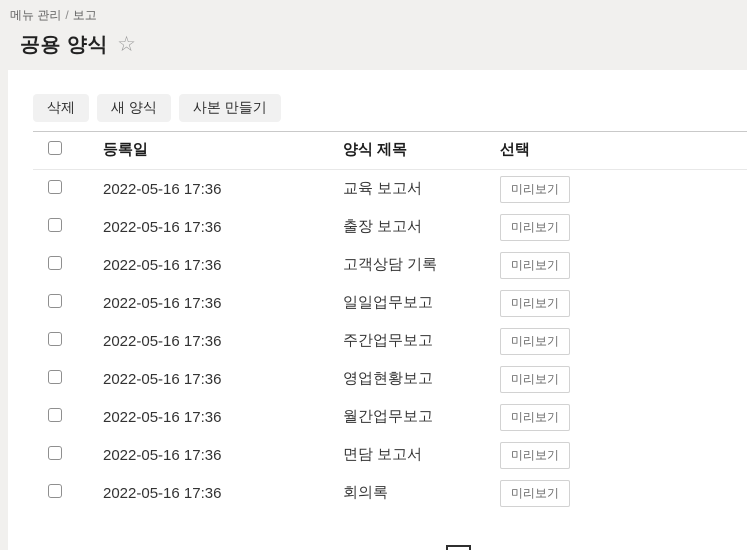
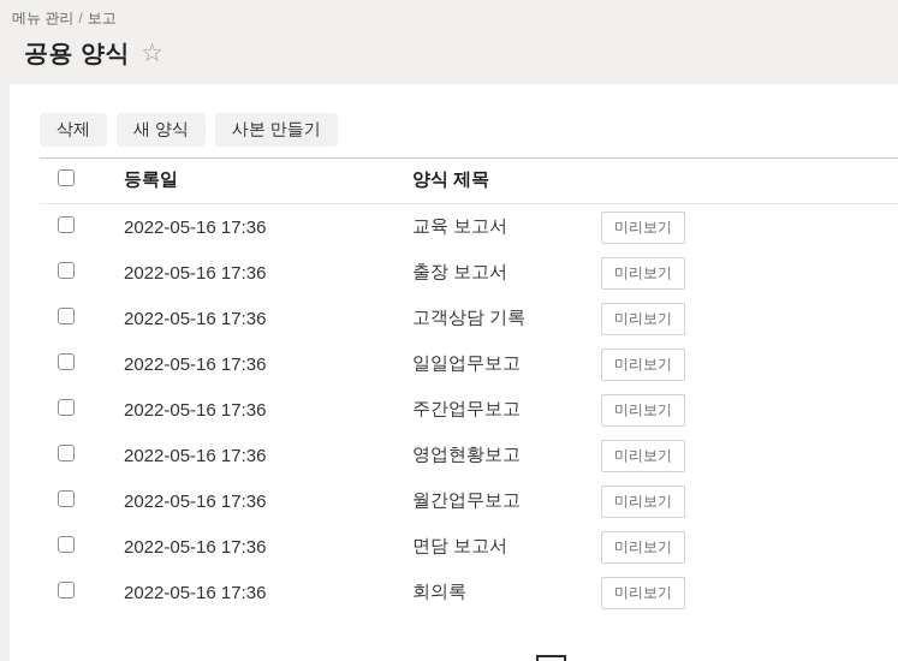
  메뉴 관리 / 보고
  공용 양식
  ☆
  삭제
  새 양식
  사본 만들기
  등록일
  양식 제목
- 선택
  2022-05-16 17:36
  교육 보고서
  미리보기
  2022-05-16 17:36
  출장 보고서
  미리보기
  2022-05-16 17:36
  고객상담 기록
  미리보기
  2022-05-16 17:36
  일일업무보고
  미리보기
  2022-05-16 17:36
  주간업무보고
  미리보기
  2022-05-16 17:36
  영업현황보고
  미리보기
  2022-05-16 17:36
  월간업무보고
  미리보기
  2022-05-16 17:36
  면담 보고서
  미리보기
  2022-05-16 17:36
  회의록
  미리보기
